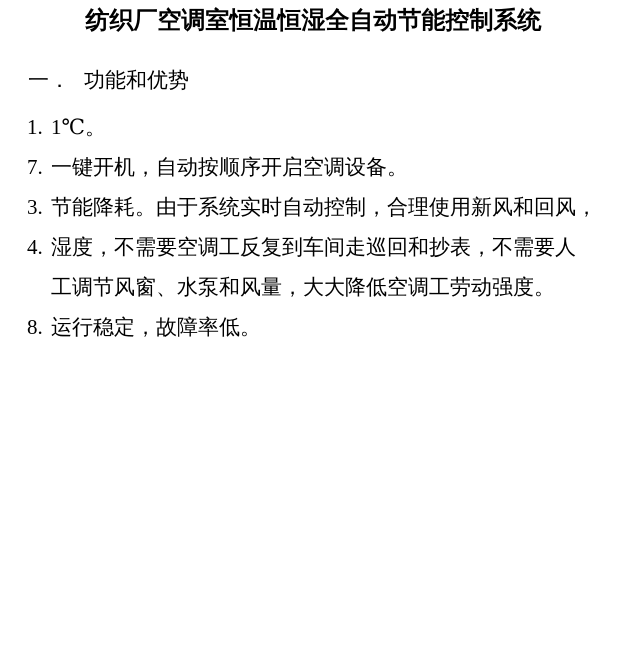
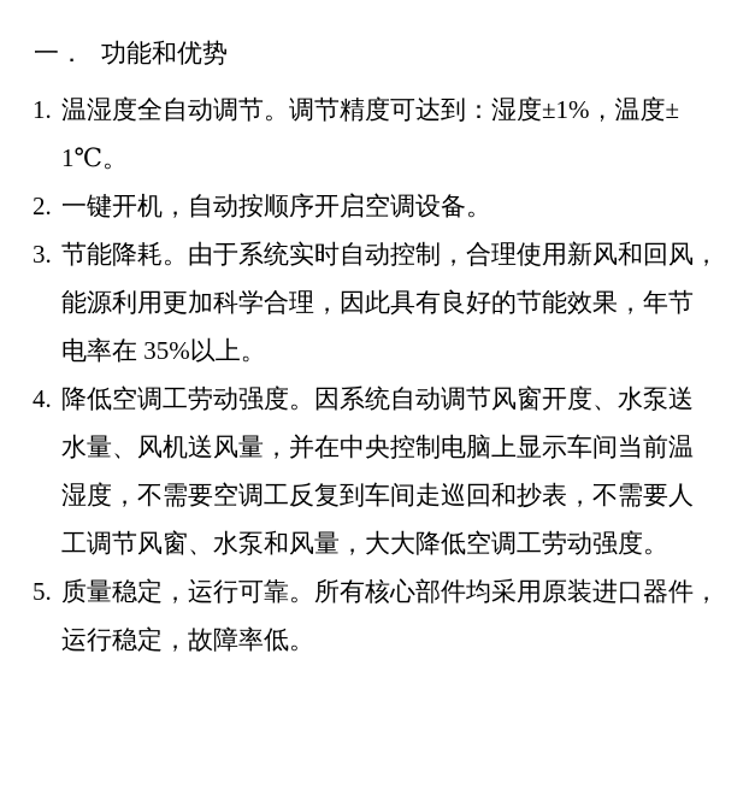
- 纺织厂空调室恒温恒湿全自动节能控制系统
  一． 功能和优势
  1.
+ 温湿度全自动调节。调节精度可达到：湿度±1%，温度±
  1℃。
- 7.
+ 2.
  一键开机，自动按顺序开启空调设备。
  3.
  节能降耗。由于系统实时自动控制，合理使用新风和回风，
+ 能源利用更加科学合理，因此具有良好的节能效果，年节
+ 电率在 35%以上。
  4.
+ 降低空调工劳动强度。因系统自动调节风窗开度、水泵送
+ 水量、风机送风量，并在中央控制电脑上显示车间当前温
  湿度，不需要空调工反复到车间走巡回和抄表，不需要人
  工调节风窗、水泵和风量，大大降低空调工劳动强度。
- 8.
+ 5.
+ 质量稳定，运行可靠。所有核心部件均采用原装进口器件，
  运行稳定，故障率低。
